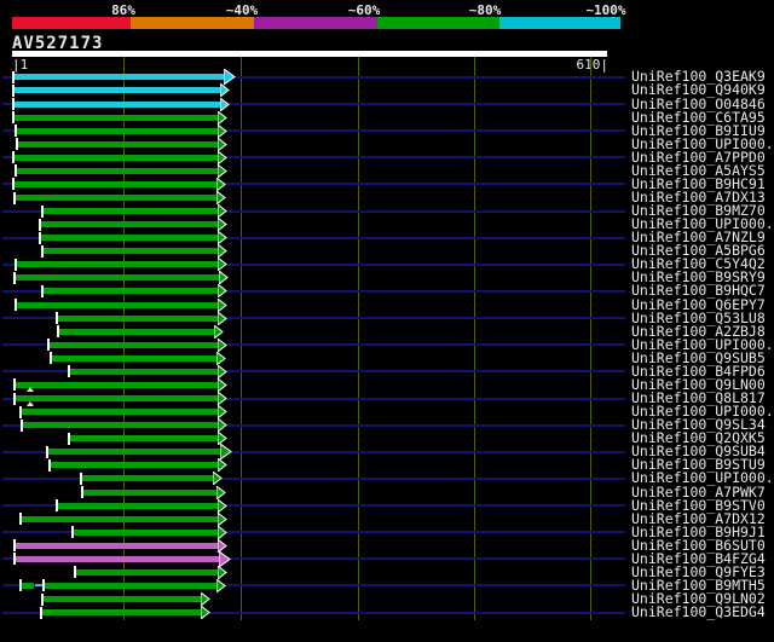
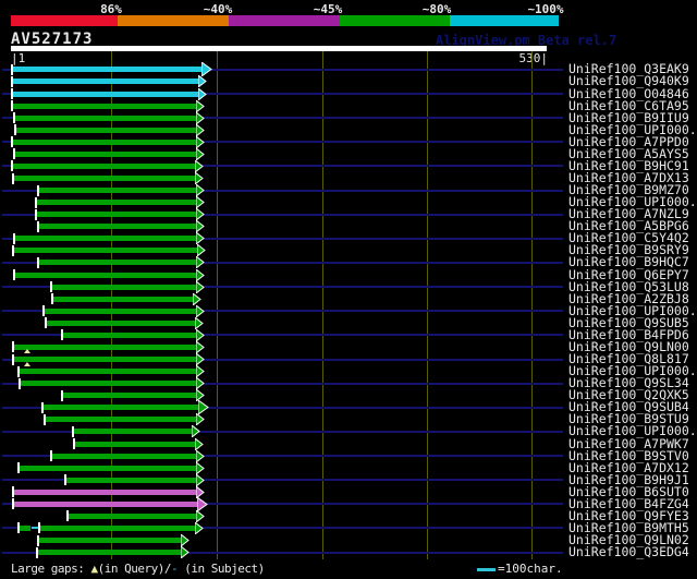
  86%
  ~40%
- ~60%
+ ~45%
  ~80%
  ~100%
  AV527173
+ AlignView.pm Beta rel.7
  |1
- 610|
+ 530|
  UniRef100_Q3EAK9
  UniRef100_Q940K9
  UniRef100_O04846
  UniRef100_C6TA95
  UniRef100_B9IIU9
  UniRef100_UPI000.
  UniRef100_A7PPD0
  UniRef100_A5AYS5
  UniRef100_B9HC91
  UniRef100_A7DX13
  UniRef100_B9MZ70
  UniRef100_UPI000.
  UniRef100_A7NZL9
  UniRef100_A5BPG6
  UniRef100_C5Y4Q2
  UniRef100_B9SRY9
  UniRef100_B9HQC7
  UniRef100_Q6EPY7
  UniRef100_Q53LU8
  UniRef100_A2ZBJ8
  UniRef100_UPI000.
  UniRef100_Q9SUB5
  UniRef100_B4FPD6
  UniRef100_Q9LN00
  UniRef100_Q8L817
  UniRef100_UPI000.
  UniRef100_Q9SL34
  UniRef100_Q2QXK5
  UniRef100_Q9SUB4
  UniRef100_B9STU9
  UniRef100_UPI000.
  UniRef100_A7PWK7
  UniRef100_B9STV0
  UniRef100_A7DX12
  UniRef100_B9H9J1
  UniRef100_B6SUT0
  UniRef100_B4FZG4
  UniRef100_Q9FYE3
  UniRef100_B9MTH5
  UniRef100_Q9LN02
  UniRef100_Q3EDG4
+ Large gaps: ▲(in Query)/- (in Subject)
+ =100char.
